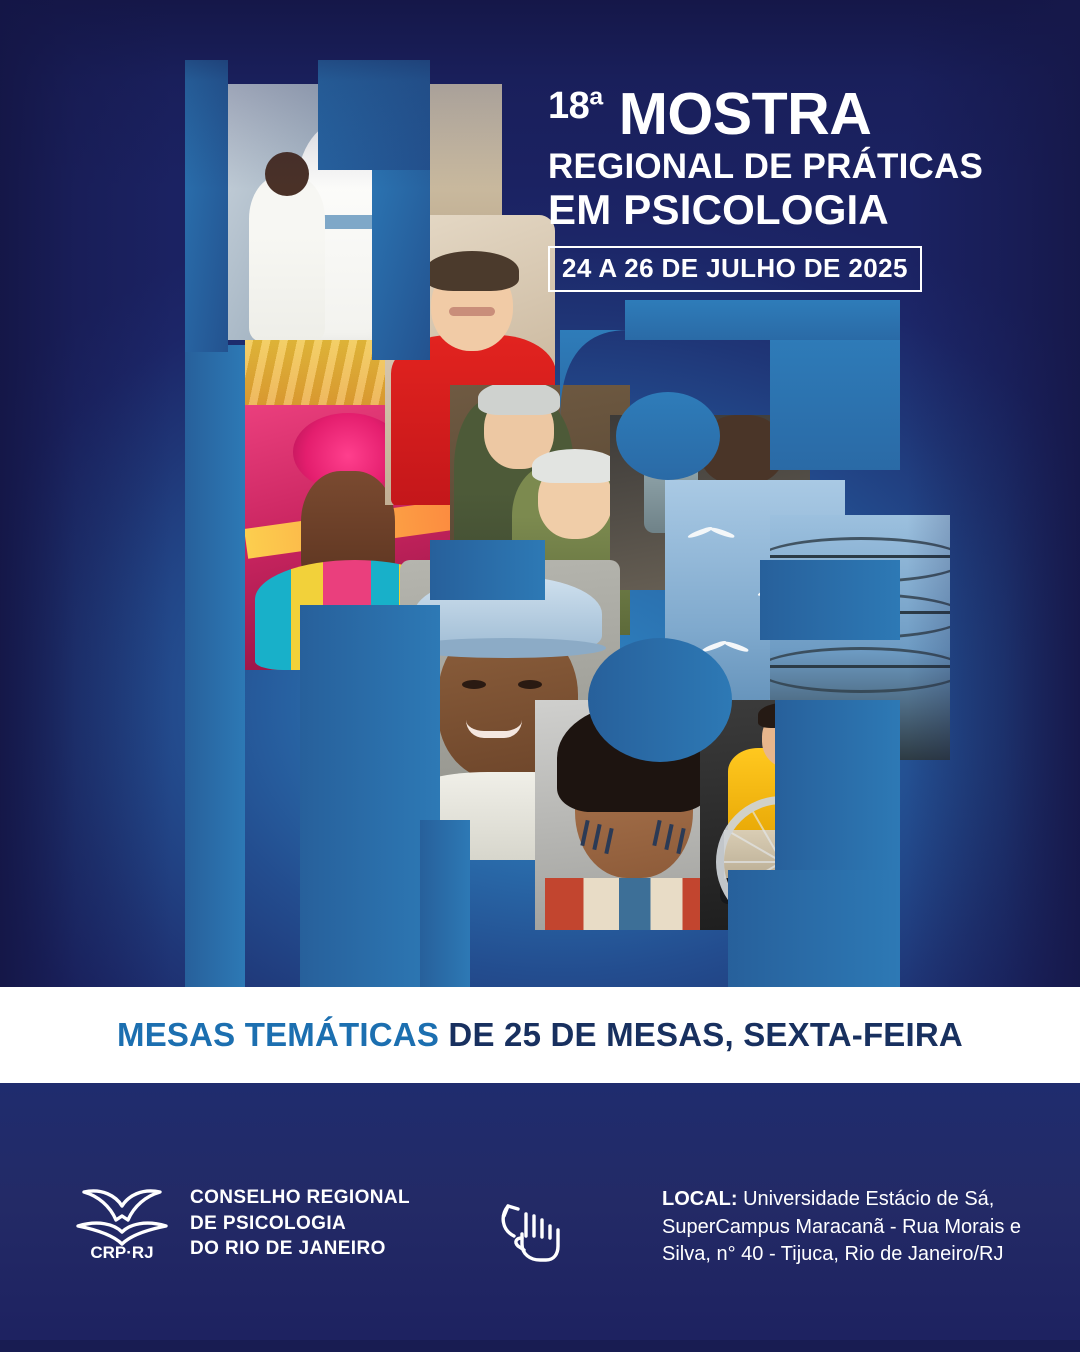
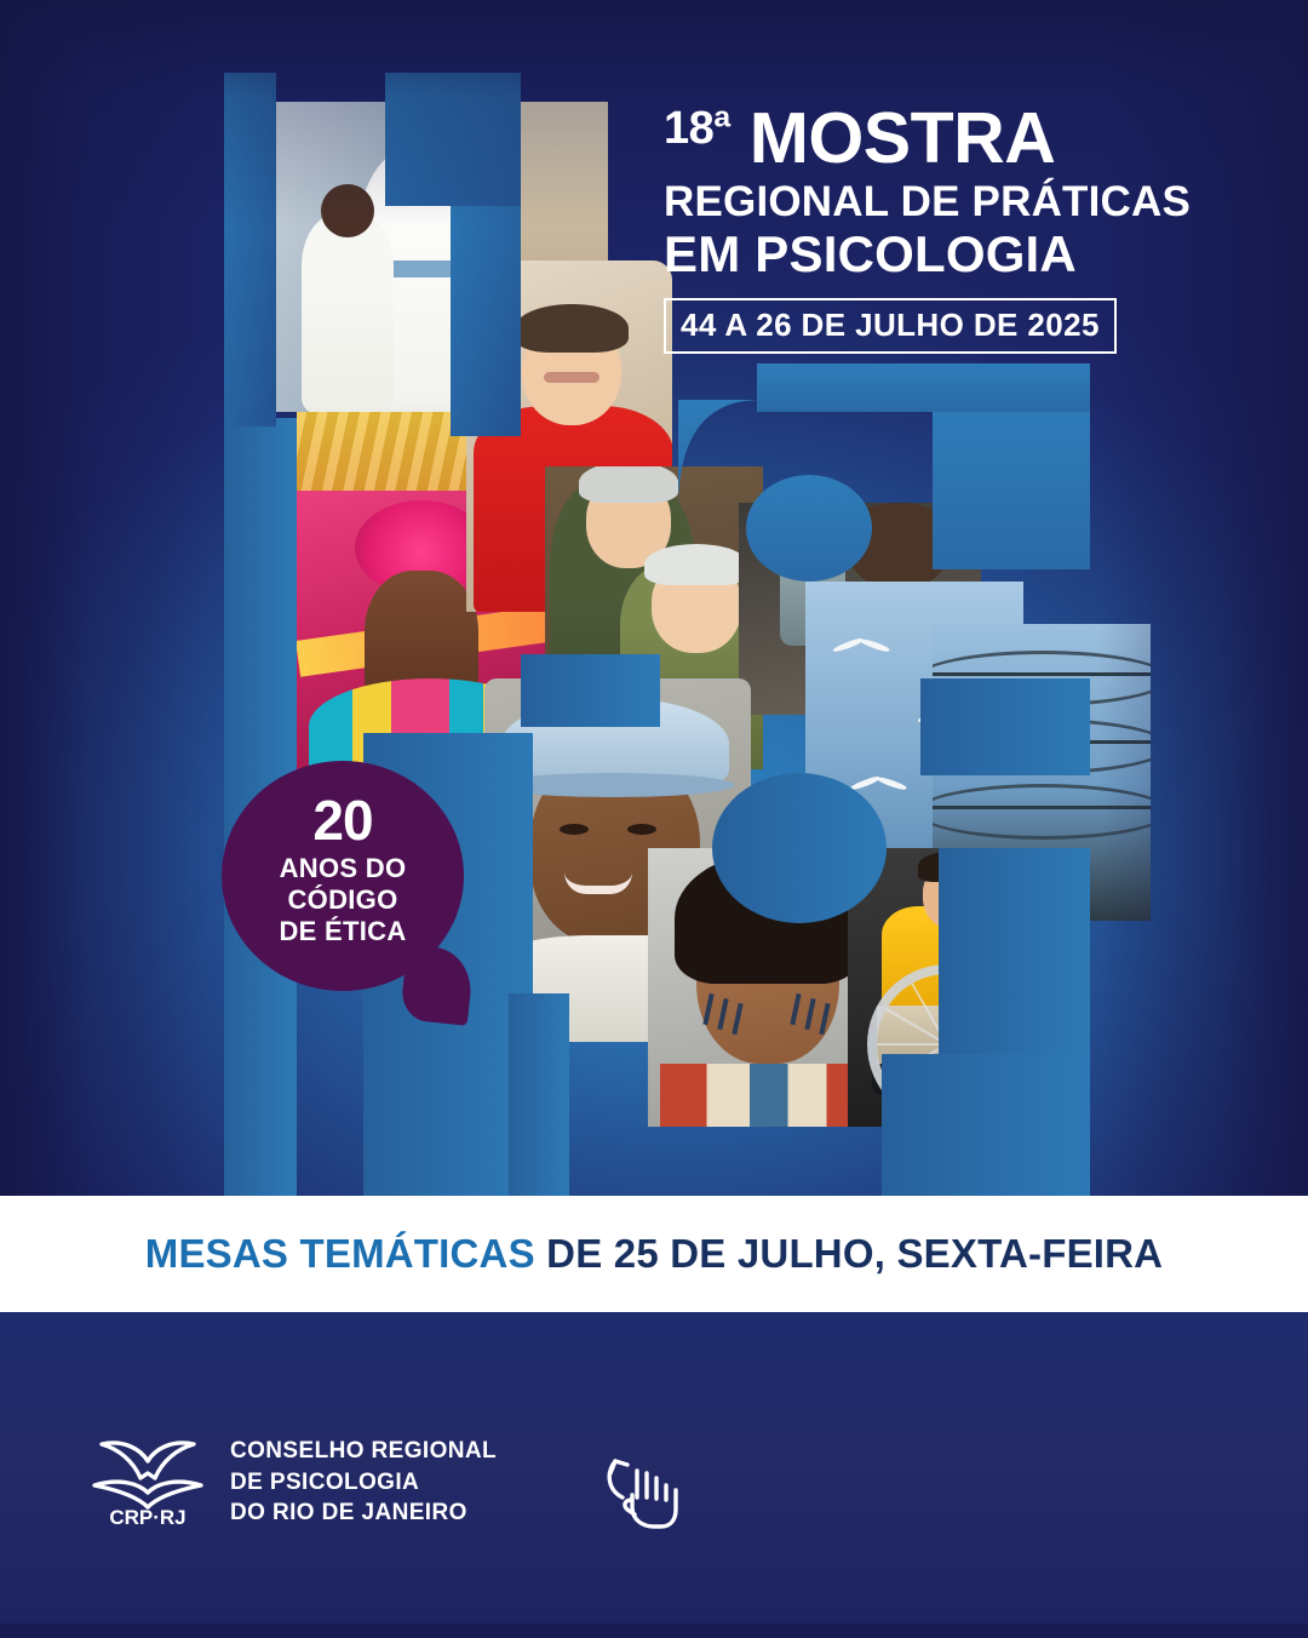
  18ª MOSTRA
  REGIONAL DE PRÁTICAS
  EM PSICOLOGIA
- 24 A 26 DE JULHO DE 2025
+ 44 A 26 DE JULHO DE 2025
+ 20
+ ANOS DO
+ CÓDIGO
+ DE ÉTICA
- MESAS TEMÁTICAS DE 25 DE MESAS, SEXTA-FEIRA
+ MESAS TEMÁTICAS DE 25 DE JULHO, SEXTA-FEIRA
  CRP·RJ
  CONSELHO REGIONAL
  DE PSICOLOGIA
  DO RIO DE JANEIRO
- LOCAL: Universidade Estácio de Sá, SuperCampus Maracanã - Rua Morais e Silva, n° 40 - Tijuca, Rio de Janeiro/RJ
